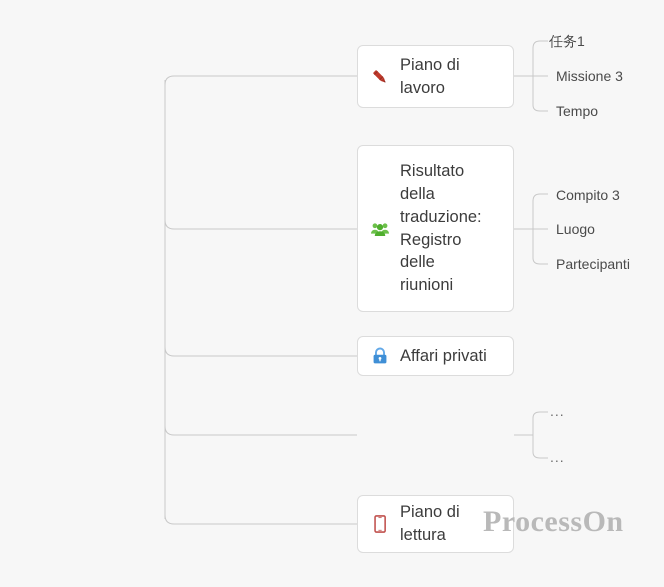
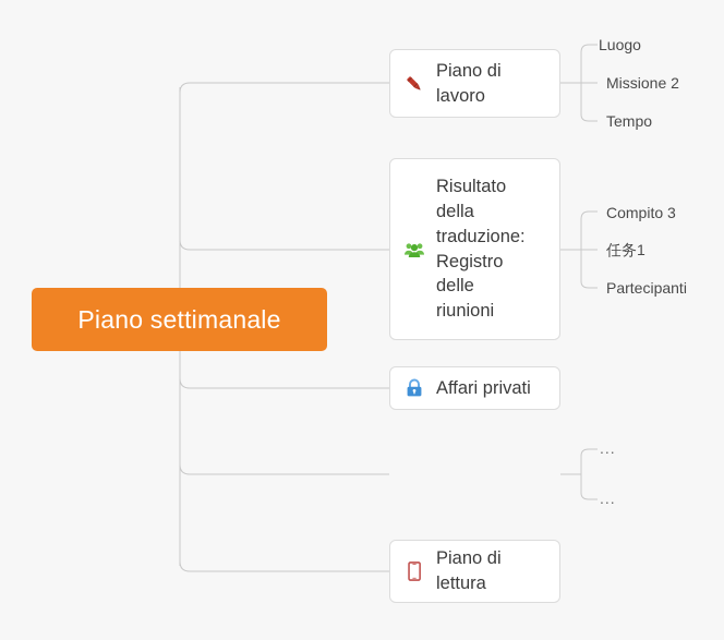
+ Piano settimanale
  Piano di
  lavoro
- 任务1
+ Luogo
- Missione 3
+ Missione 2
  Tempo
  Risultato
  della
  traduzione:
  Registro
  delle
  riunioni
  Compito 3
- Luogo
+ 任务1
  Partecipanti
  Affari privati
  ...
  ...
  Piano di
  lettura
- ProcessOn
